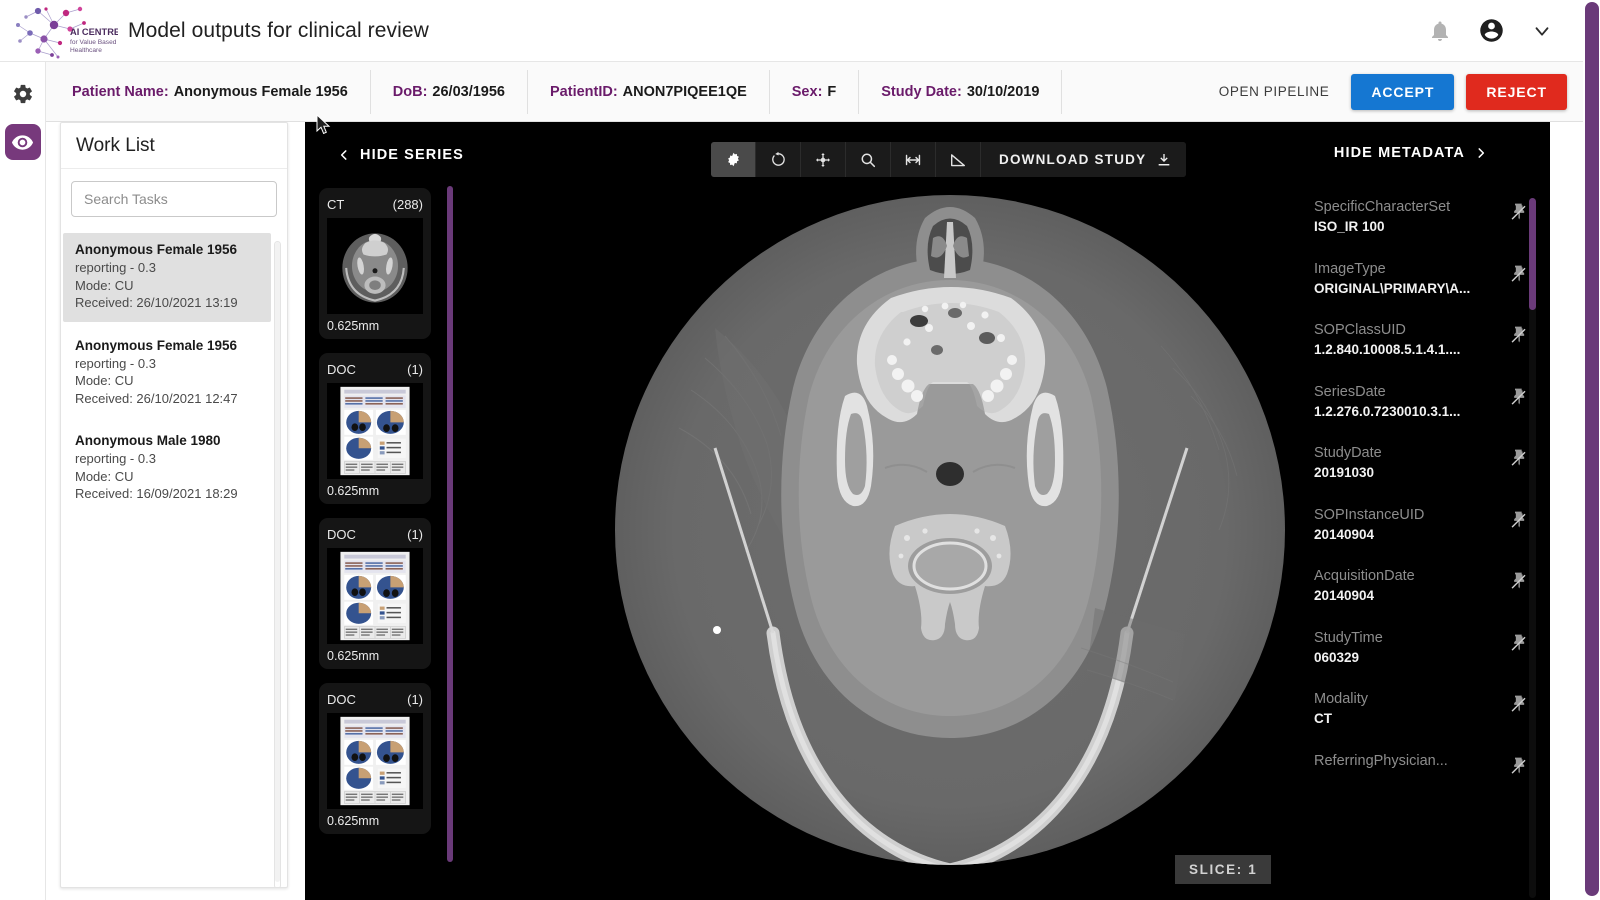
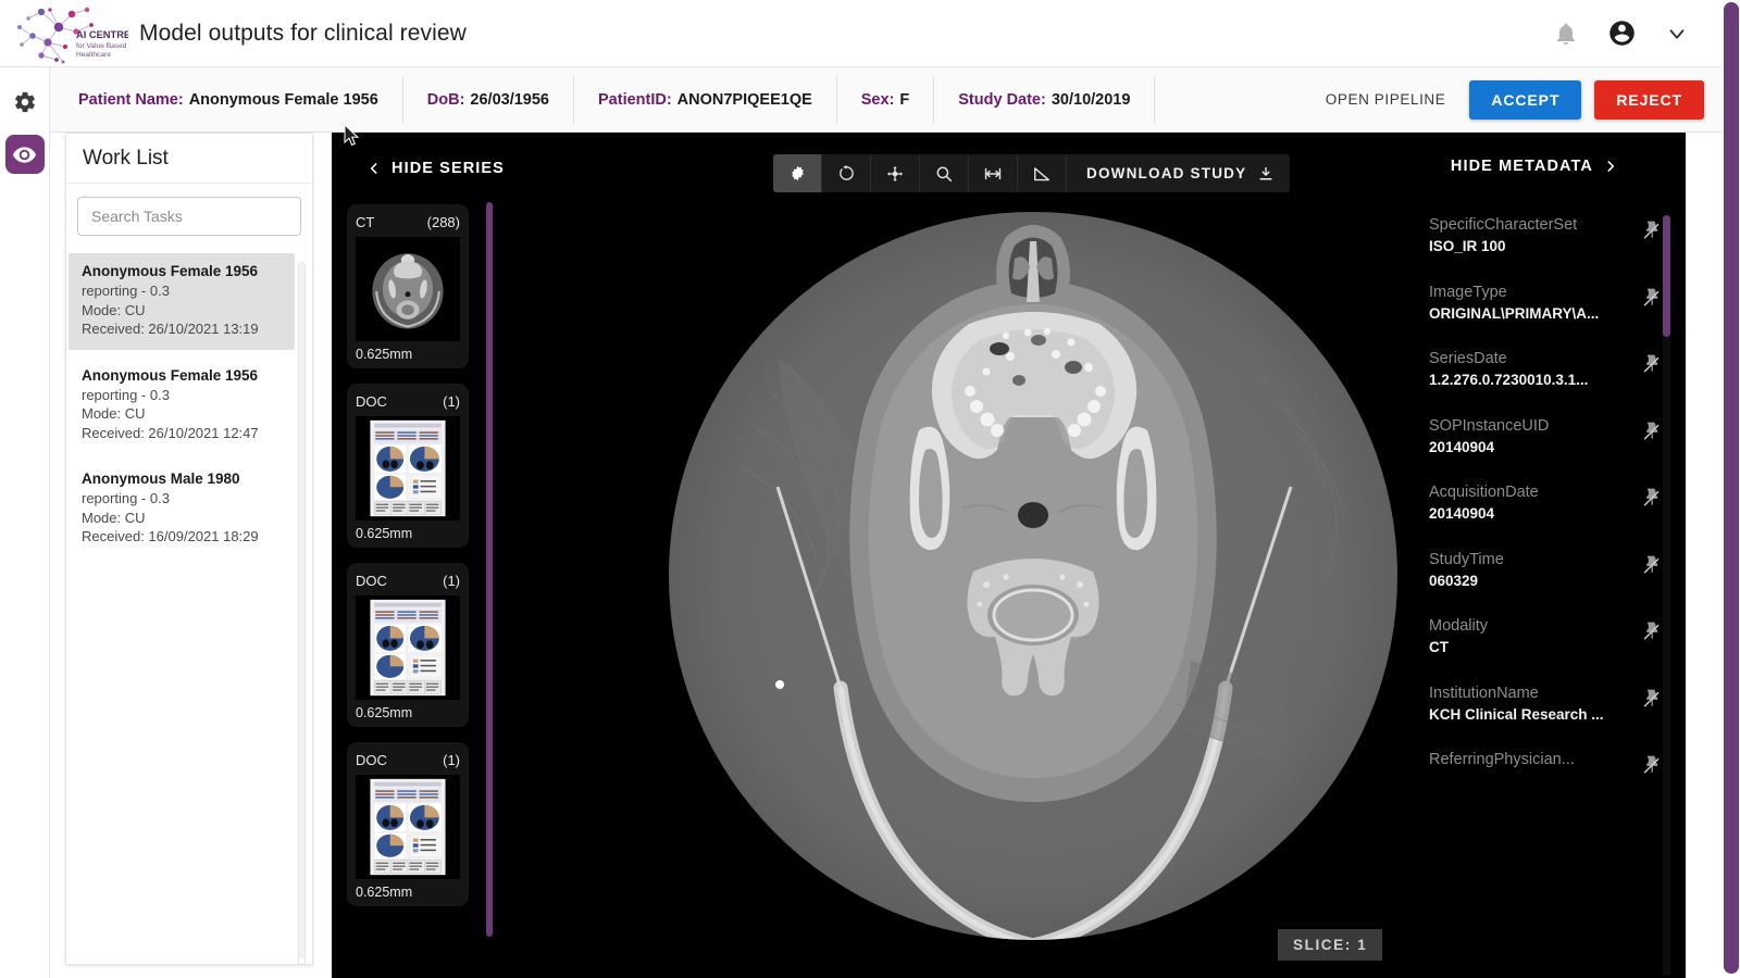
  AI CENTRE
  Model outputs for clinical review
  Patient Name:
  Anonymous Female 1956
  DoB:
  26/03/1956
  PatientID:
  ANON7PIQEE1QE
  Sex:
  F
  Study Date:
  30/10/2019
  OPEN PIPELINE
  ACCEPT
  REJECT
  Work List
  Search Tasks
  Anonymous Female 1956
  reporting - 0.3
  Mode: CU
  Received: 26/10/2021 13:19
  Anonymous Female 1956
  reporting - 0.3
  Mode: CU
  Received: 26/10/2021 12:47
  Anonymous Male 1980
  reporting - 0.3
  Mode: CU
  Received: 16/09/2021 18:29
  HIDE SERIES
  DOWNLOAD STUDY
  HIDE METADATA
  CT
  (288)
  0.625mm
  DOC
  (1)
  0.625mm
  DOC
  (1)
  0.625mm
  DOC
  (1)
  0.625mm
  SLICE: 1
  SpecificCharacterSet
  ISO_IR 100
  ImageType
  ORIGINAL\PRIMARY\A...
- SOPClassUID
- 1.2.840.10008.5.1.4.1....
  SeriesDate
  1.2.276.0.7230010.3.1...
- StudyDate
- 20191030
  SOPInstanceUID
  20140904
  AcquisitionDate
  20140904
  StudyTime
  060329
  Modality
  CT
+ InstitutionName
+ KCH Clinical Research ...
  ReferringPhysician...
